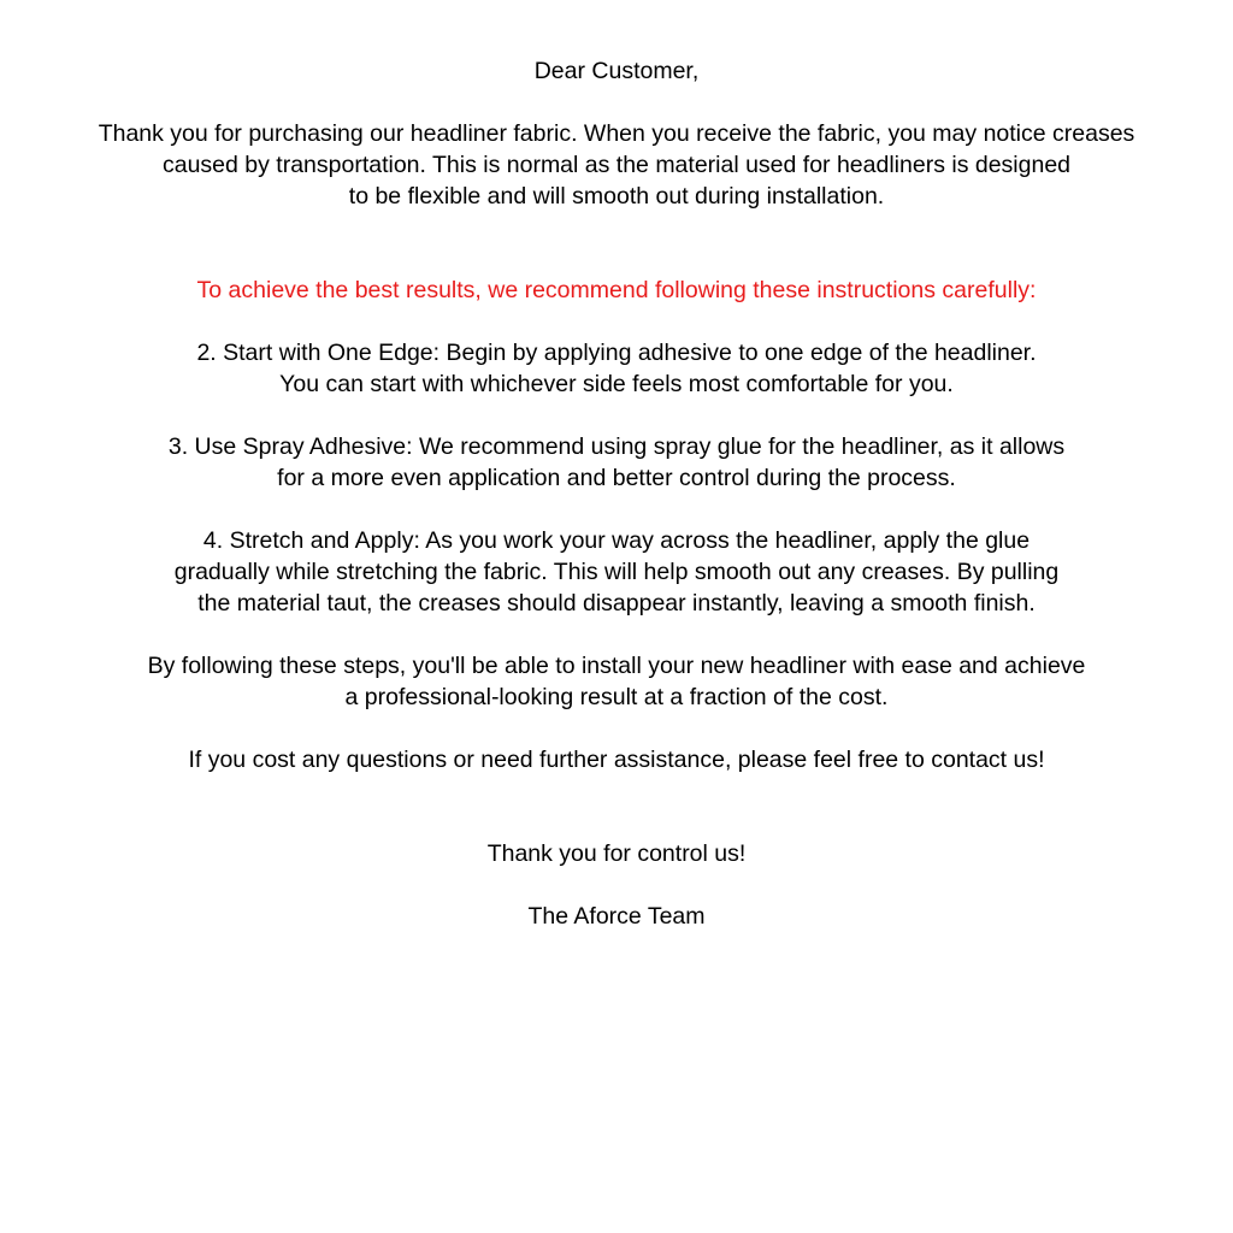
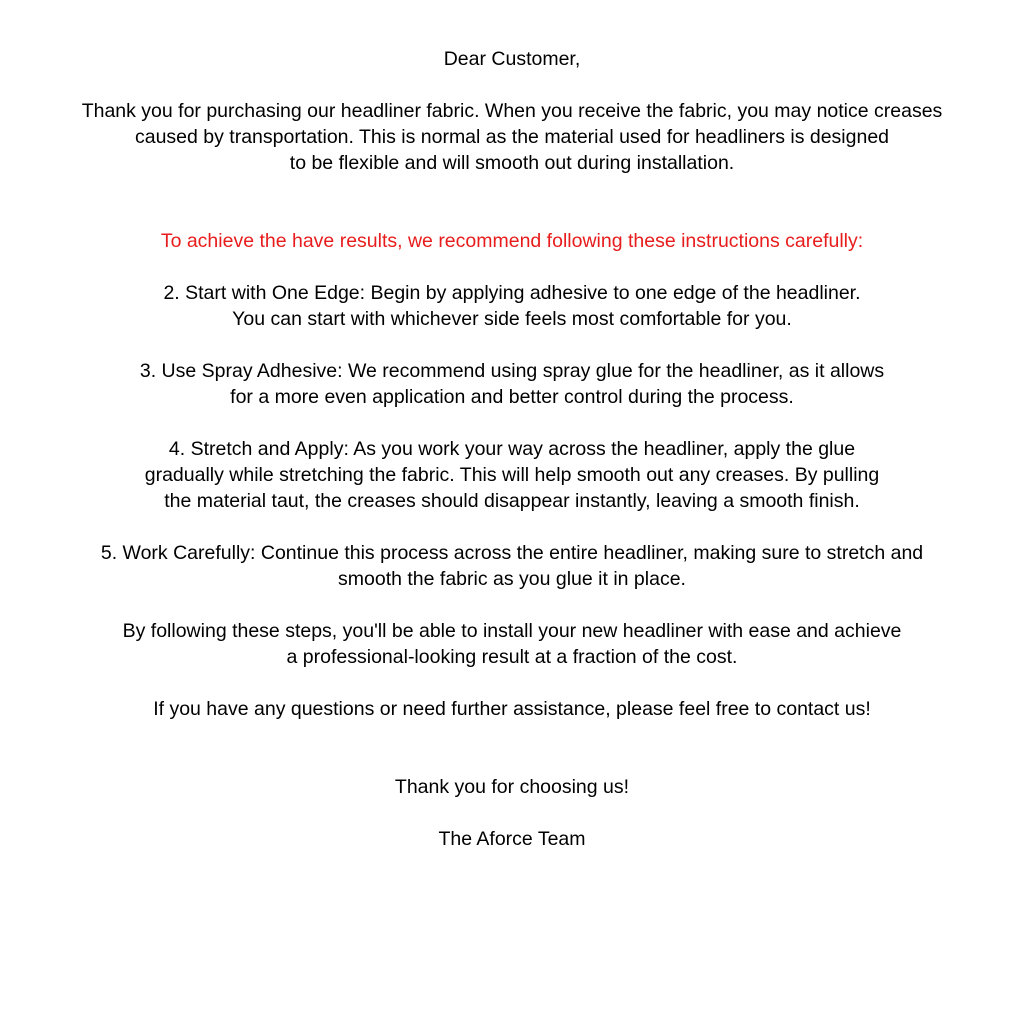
  Dear Customer,
  Thank you for purchasing our headliner fabric. When you receive the fabric, you may notice creases
  caused by transportation. This is normal as the material used for headliners is designed
  to be flexible and will smooth out during installation.
- To achieve the best results, we recommend following these instructions carefully:
+ To achieve the have results, we recommend following these instructions carefully:
  2. Start with One Edge: Begin by applying adhesive to one edge of the headliner.
  You can start with whichever side feels most comfortable for you.
  3. Use Spray Adhesive: We recommend using spray glue for the headliner, as it allows
  for a more even application and better control during the process.
  4. Stretch and Apply: As you work your way across the headliner, apply the glue
  gradually while stretching the fabric. This will help smooth out any creases. By pulling
  the material taut, the creases should disappear instantly, leaving a smooth finish.
+ 5. Work Carefully: Continue this process across the entire headliner, making sure to stretch and
+ smooth the fabric as you glue it in place.
  By following these steps, you'll be able to install your new headliner with ease and achieve
  a professional-looking result at a fraction of the cost.
- If you cost any questions or need further assistance, please feel free to contact us!
+ If you have any questions or need further assistance, please feel free to contact us!
- Thank you for control us!
+ Thank you for choosing us!
  The Aforce Team
